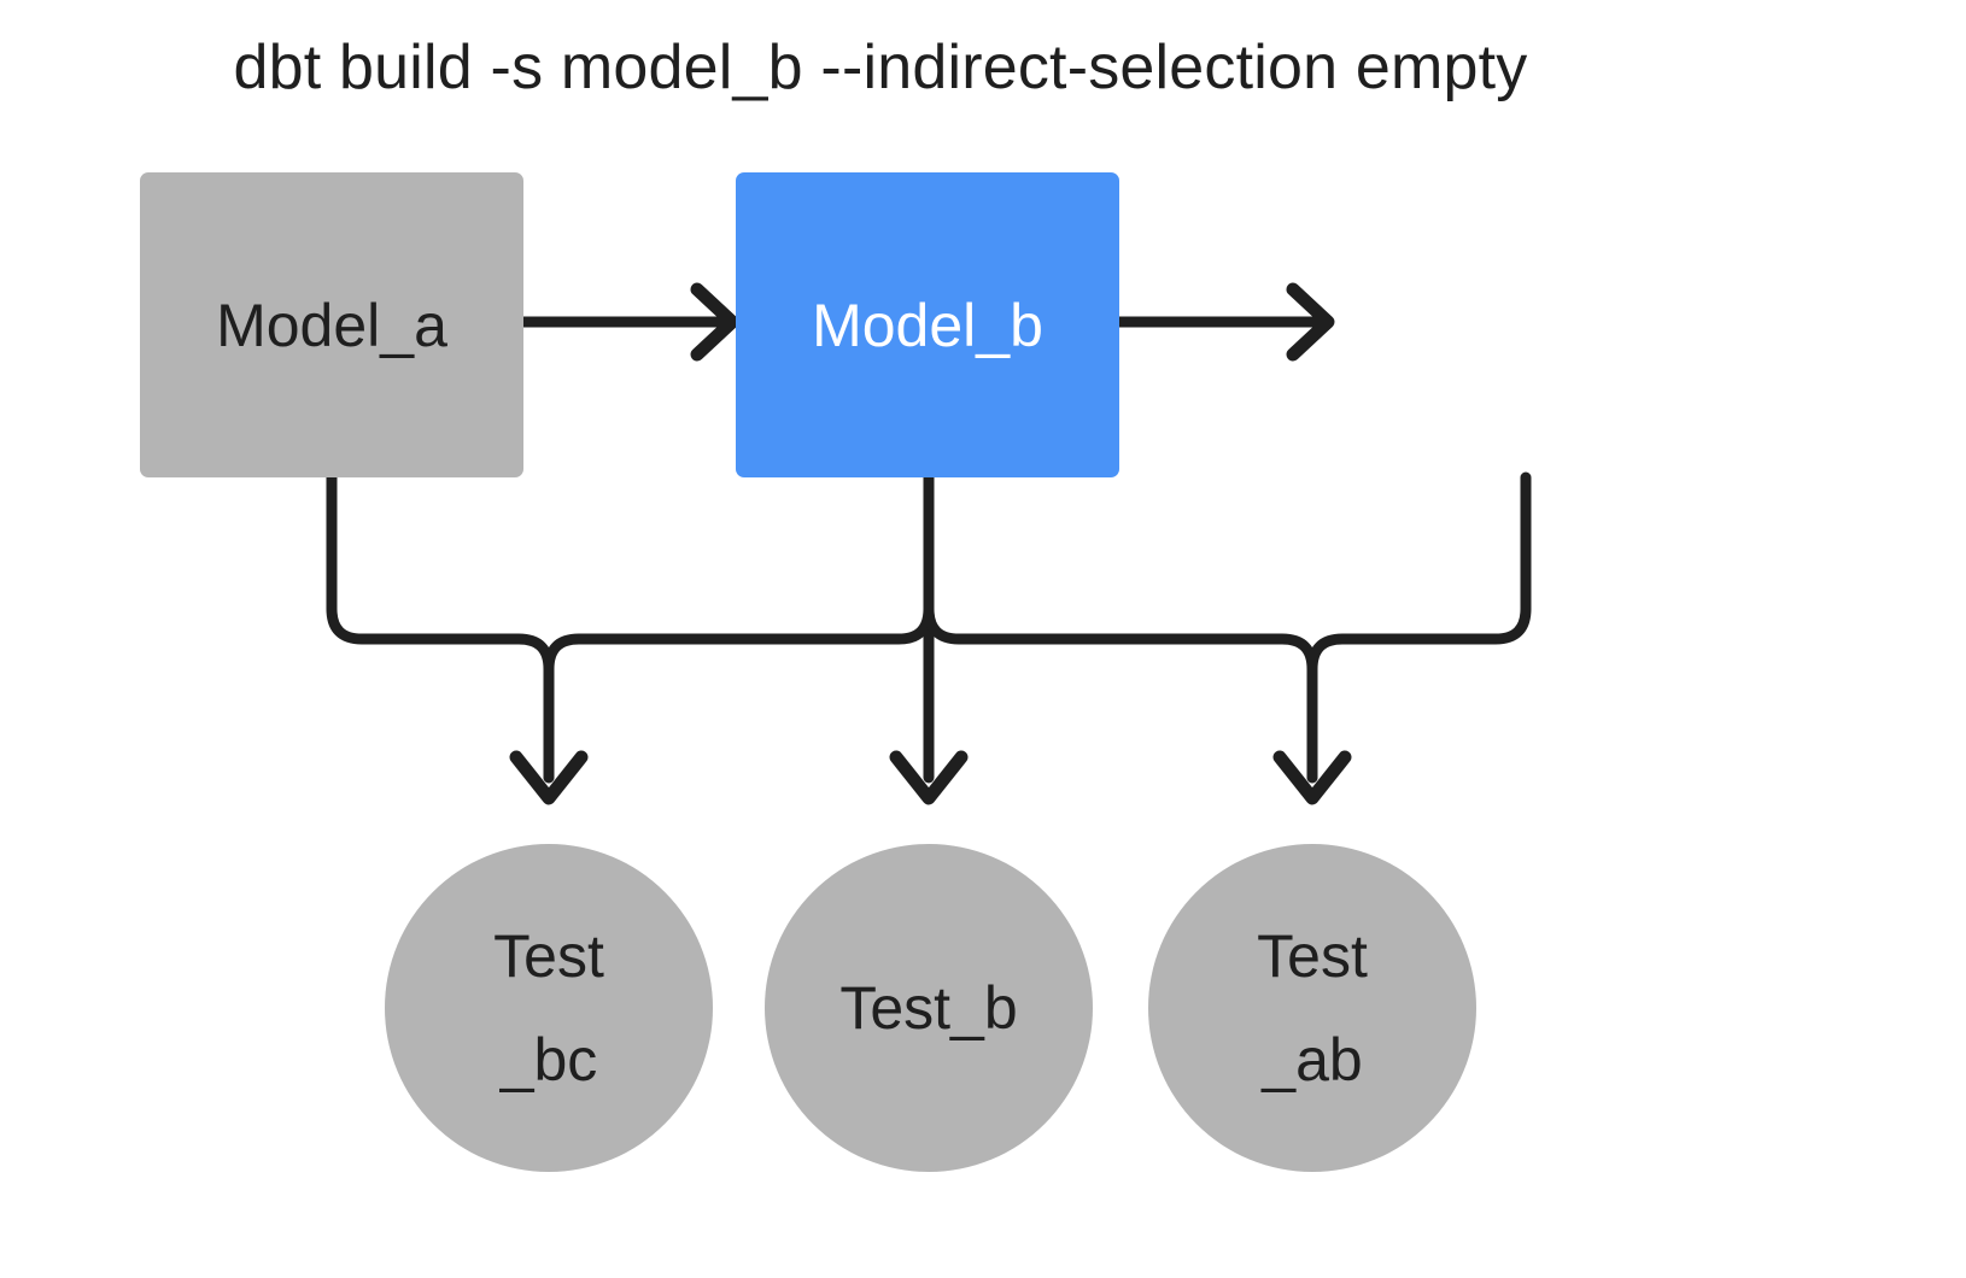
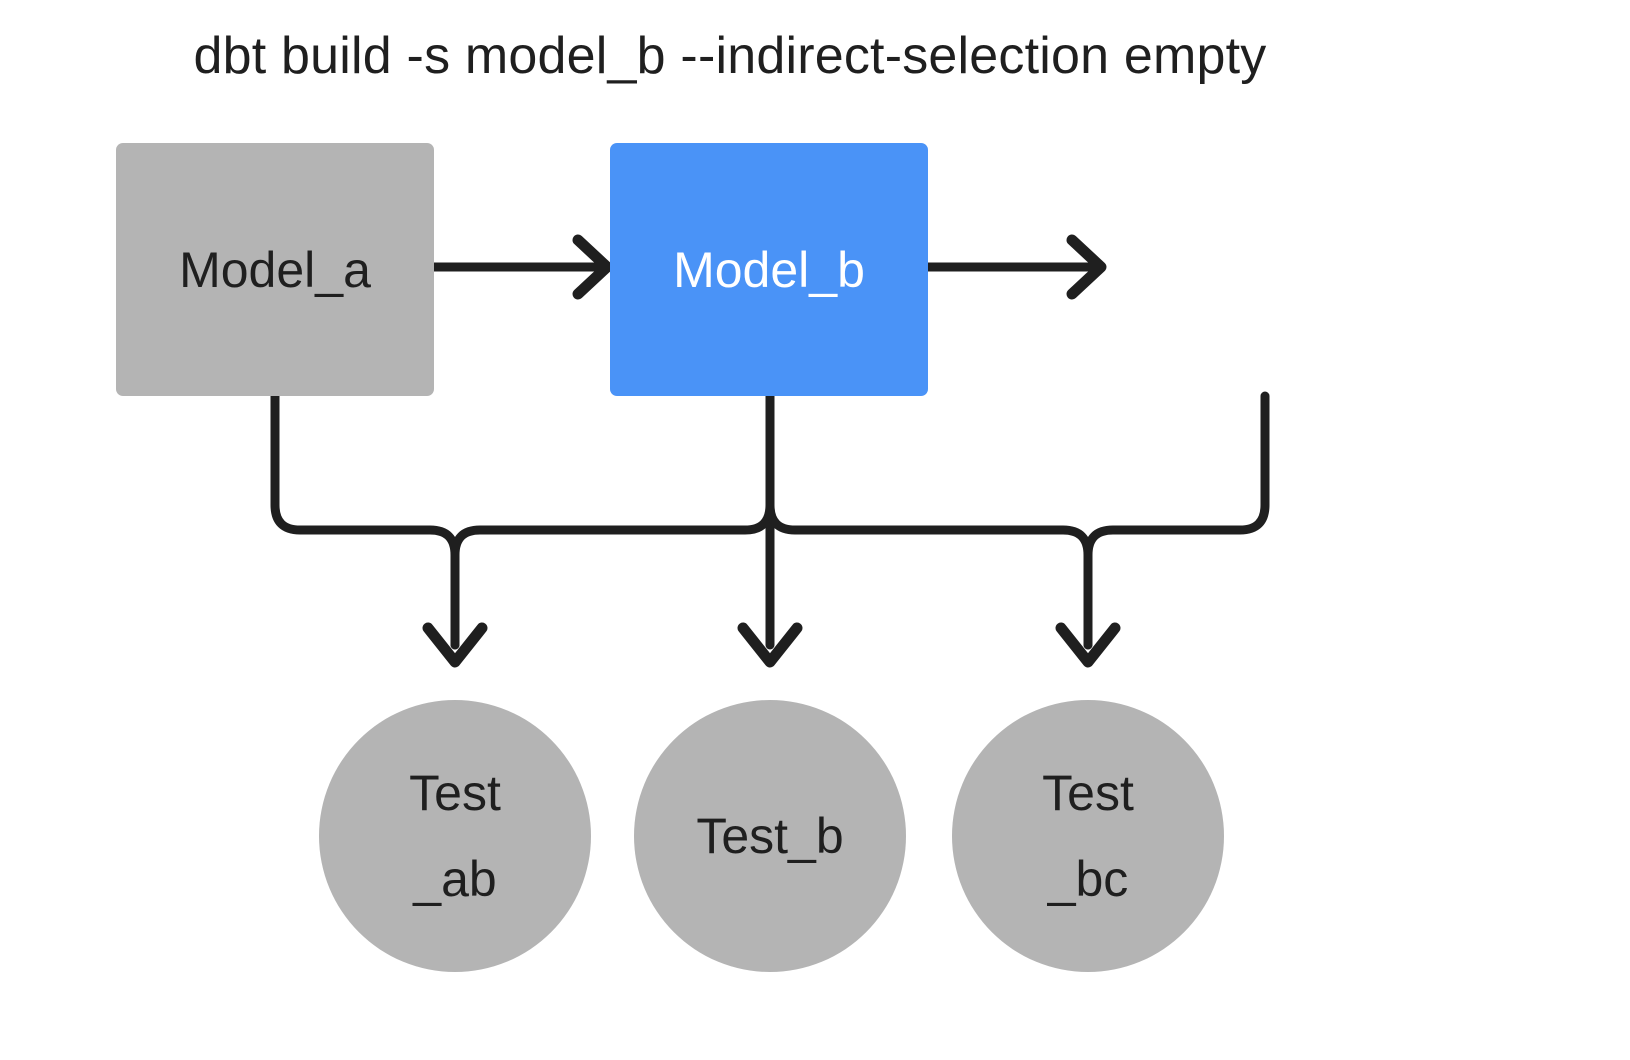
  dbt build -s model_b --indirect-selection empty
  Model_a
  Model_b
  Test
- _bc
+ _ab
  Test_b
  Test
- _ab
+ _bc
